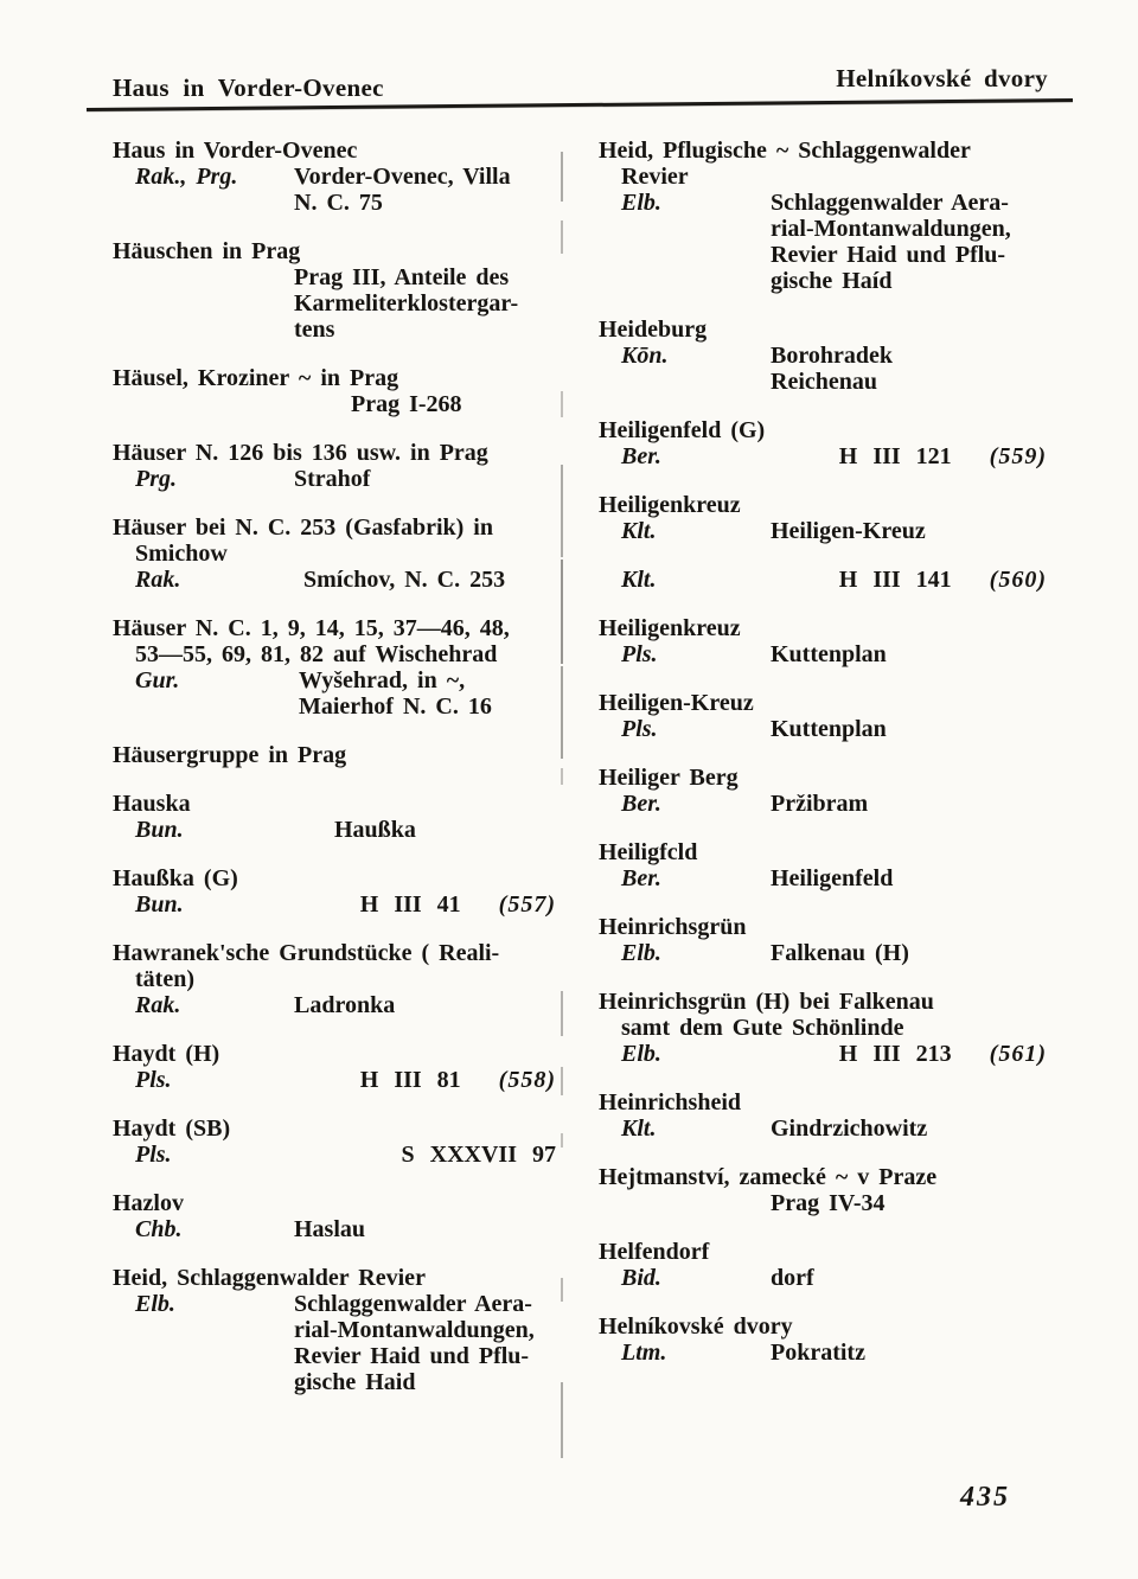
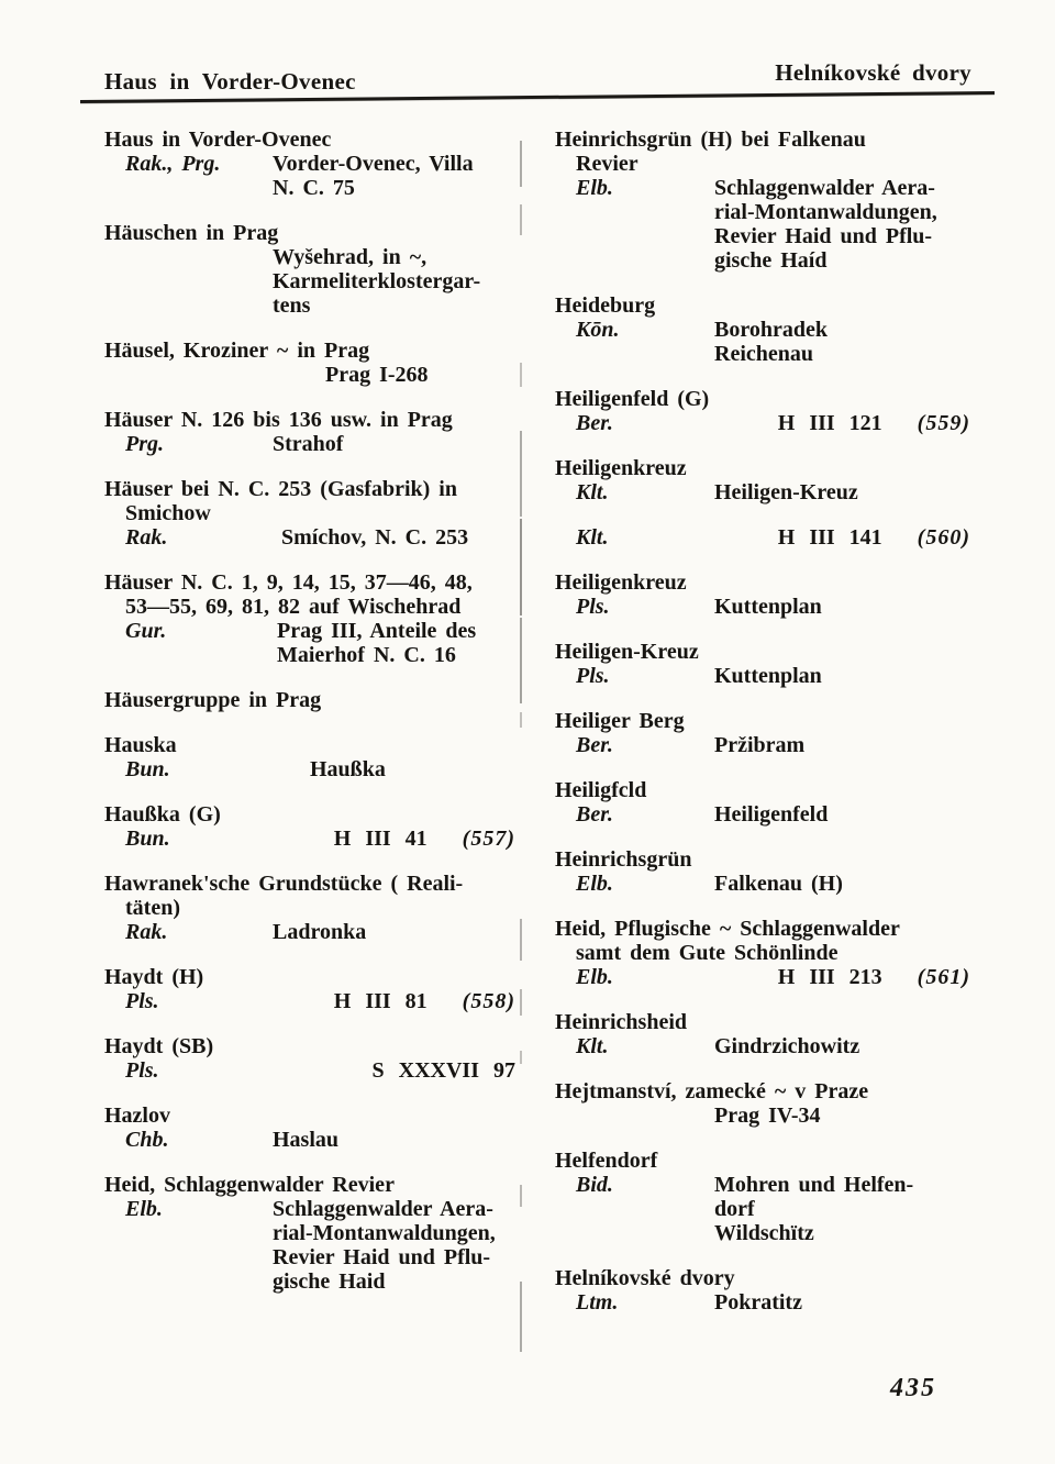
  Haus in Vorder-Ovenec
  Helníkovské dvory
  Haus in Vorder-Ovenec
  Rak., Prg.
  Vorder-Ovenec, Villa
  N. C. 75
  Häuschen in Prag
- Prag III, Anteile des
+ Wyšehrad, in ~,
  Karmeliterklostergar-
  tens
  Häusel, Kroziner ~ in Prag
  Prag I-268
  Häuser N. 126 bis 136 usw. in Prag
  Prg.
  Strahof
  Häuser bei N. C. 253 (Gasfabrik) in
  Smichow
  Rak.
  Smíchov, N. C. 253
  Häuser N. C. 1, 9, 14, 15, 37—46, 48,
  53—55, 69, 81, 82 auf Wischehrad
  Gur.
- Wyšehrad, in ~,
+ Prag III, Anteile des
  Maierhof N. C. 16
  Häusergruppe in Prag
  Hauska
  Bun.
  Haußka
  Haußka (G)
  Bun.
  H III 41 (557)
  Hawranek'sche Grundstücke ( Reali-
  täten)
  Rak.
  Ladronka
  Haydt (H)
  Pls.
  H III 81 (558)
  Haydt (SB)
  Pls.
  S XXXVII 97
  Hazlov
  Chb.
  Haslau
  Heid, Schlaggenwalder Revier
  Elb.
  Schlaggenwalder Aera-
  rial-Montanwaldungen,
  Revier Haid und Pflu-
  gische Haid
- Heid, Pflugische ~ Schlaggenwalder
+ Heinrichsgrün (H) bei Falkenau
  Revier
  Elb.
  Schlaggenwalder Aera-
  rial-Montanwaldungen,
  Revier Haid und Pflu-
  gische Haíd
  Heideburg
  Kōn.
  Borohradek
  Reichenau
  Heiligenfeld (G)
  Ber.
  H III 121 (559)
  Heiligenkreuz
  Klt.
  Heiligen-Kreuz
  Klt.
  H III 141 (560)
  Heiligenkreuz
  Pls.
  Kuttenplan
  Heiligen-Kreuz
  Pls.
  Kuttenplan
  Heiliger Berg
  Ber.
  Pržibram
  Heiligfcld
  Ber.
  Heiligenfeld
  Heinrichsgrün
  Elb.
  Falkenau (H)
- Heinrichsgrün (H) bei Falkenau
+ Heid, Pflugische ~ Schlaggenwalder
  samt dem Gute Schönlinde
  Elb.
  H III 213 (561)
  Heinrichsheid
  Klt.
  Gindrzichowitz
  Hejtmanství, zamecké ~ v Praze
  Prag IV-34
  Helfendorf
  Bid.
+ Mohren und Helfen-
  dorf
+ Wildschïtz
  Helníkovské dvory
  Ltm.
  Pokratitz
  435
